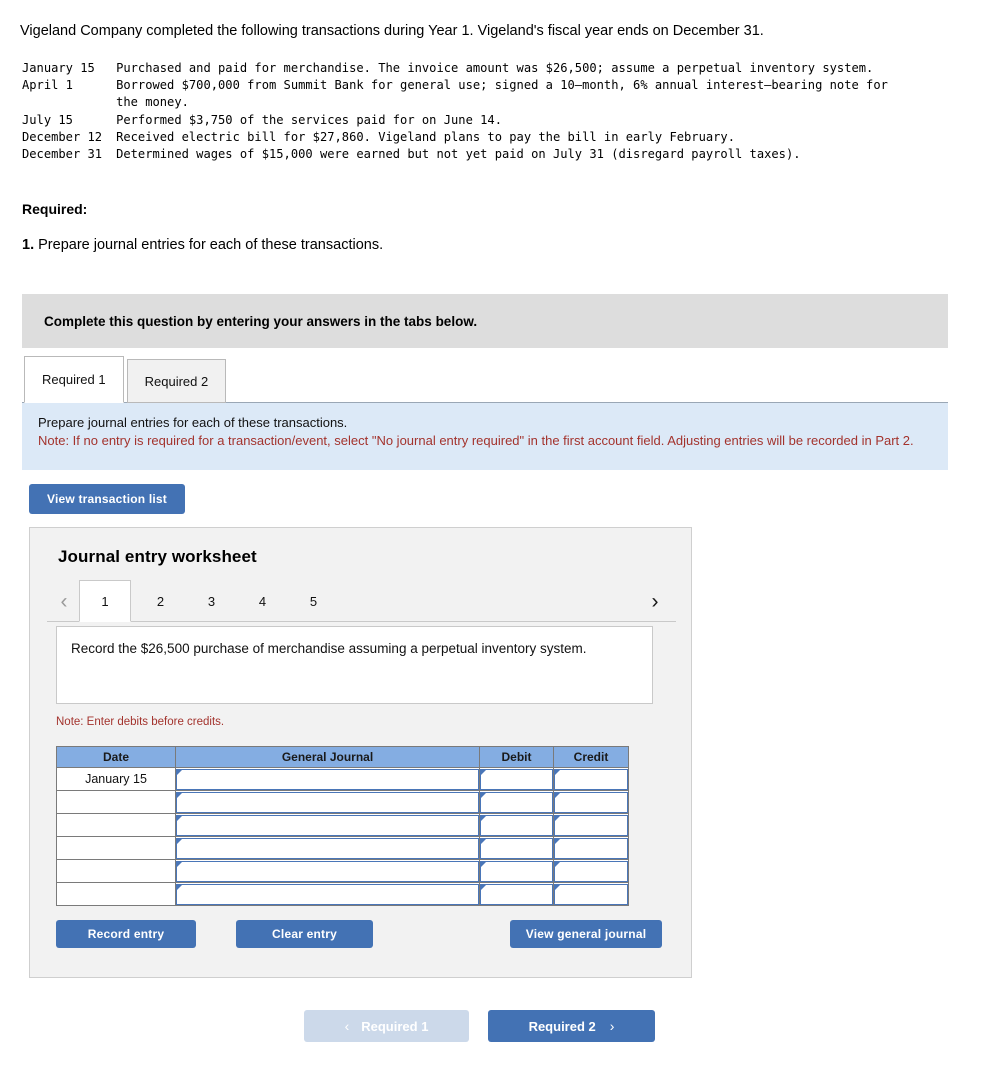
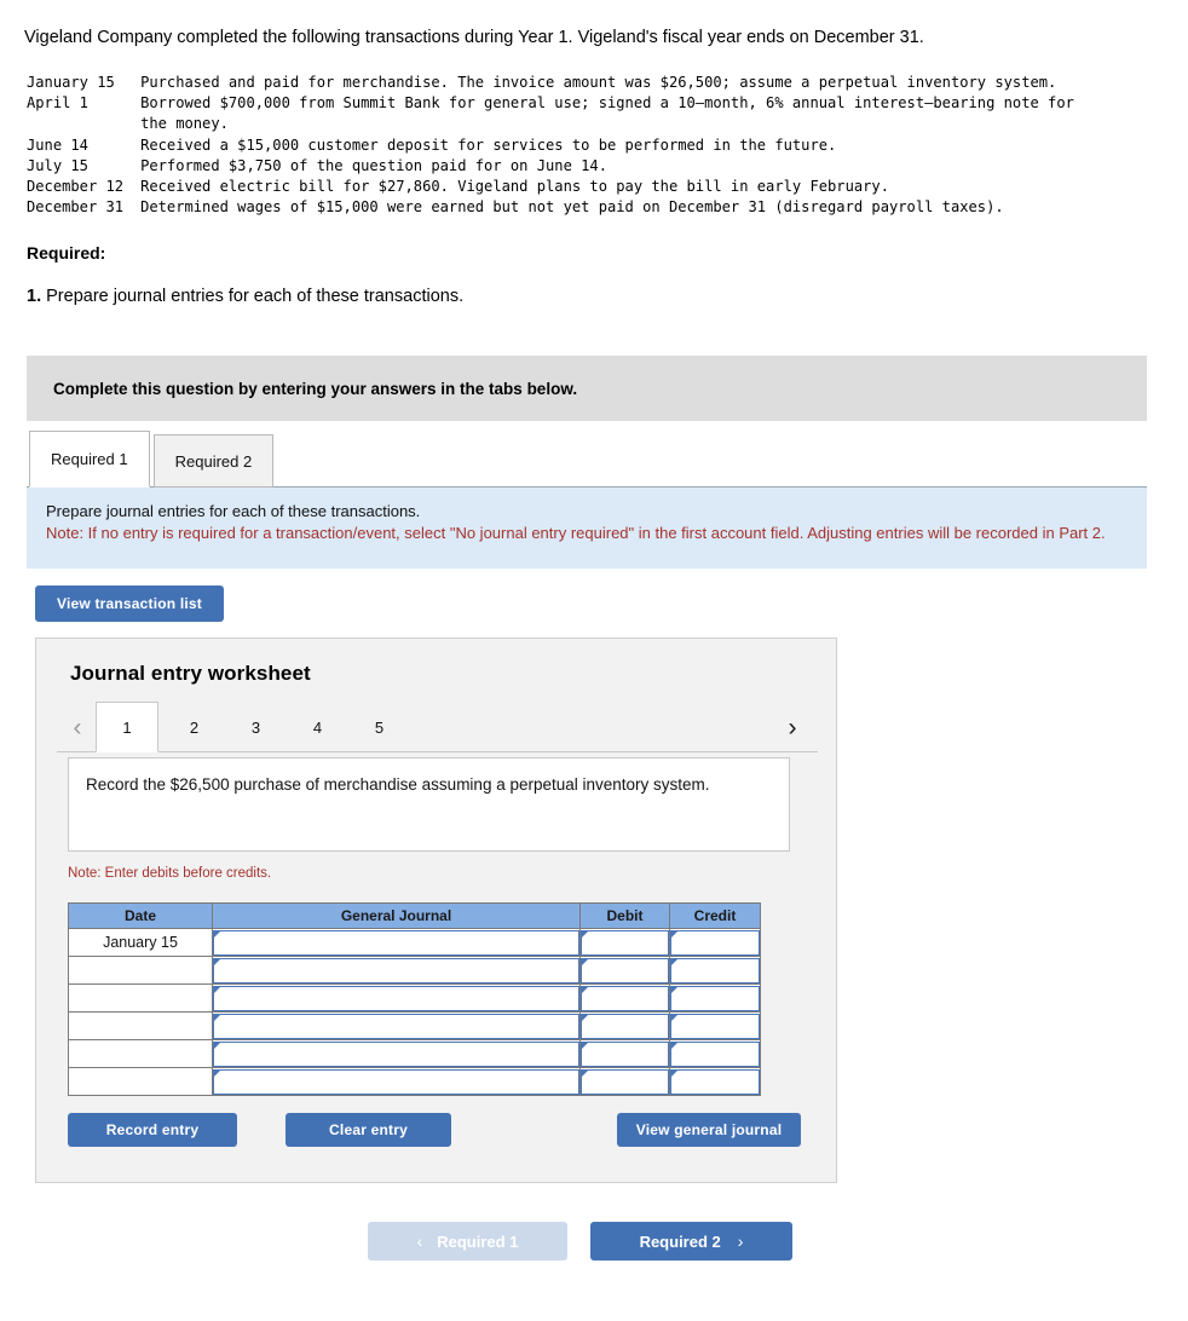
  Vigeland Company completed the following transactions during Year 1. Vigeland's fiscal year ends on December 31.
  January 15	Purchased and paid for merchandise. The invoice amount was $26,500; assume a perpetual inventory system.
  April 1	Borrowed $700,000 from Summit Bank for general use; signed a 10–month, 6% annual interest–bearing note for the money.
+ June 14	Received a $15,000 customer deposit for services to be performed in the future.
- July 15	Performed $3,750 of the services paid for on June 14.
+ July 15	Performed $3,750 of the question paid for on June 14.
  December 12	Received electric bill for $27,860. Vigeland plans to pay the bill in early February.
- December 31	Determined wages of $15,000 were earned but not yet paid on July 31 (disregard payroll taxes).
+ December 31	Determined wages of $15,000 were earned but not yet paid on December 31 (disregard payroll taxes).
  Required:
  1. Prepare journal entries for each of these transactions.
  Complete this question by entering your answers in the tabs below.
  Required 1
  Required 2
  Prepare journal entries for each of these transactions.
  Note: If no entry is required for a transaction/event, select "No journal entry required" in the first account field. Adjusting entries will be recorded in Part 2.
  View transaction list
  Journal entry worksheet
  ‹
  1
  2
  3
  4
  5
  ›
  Record the $26,500 purchase of merchandise assuming a perpetual inventory system.
  Note: Enter debits before credits.
  Date	General Journal	Debit	Credit
  January 15
  Record entry
  Clear entry
  View general journal
  ‹
  Required 1
  Required 2
  ›
